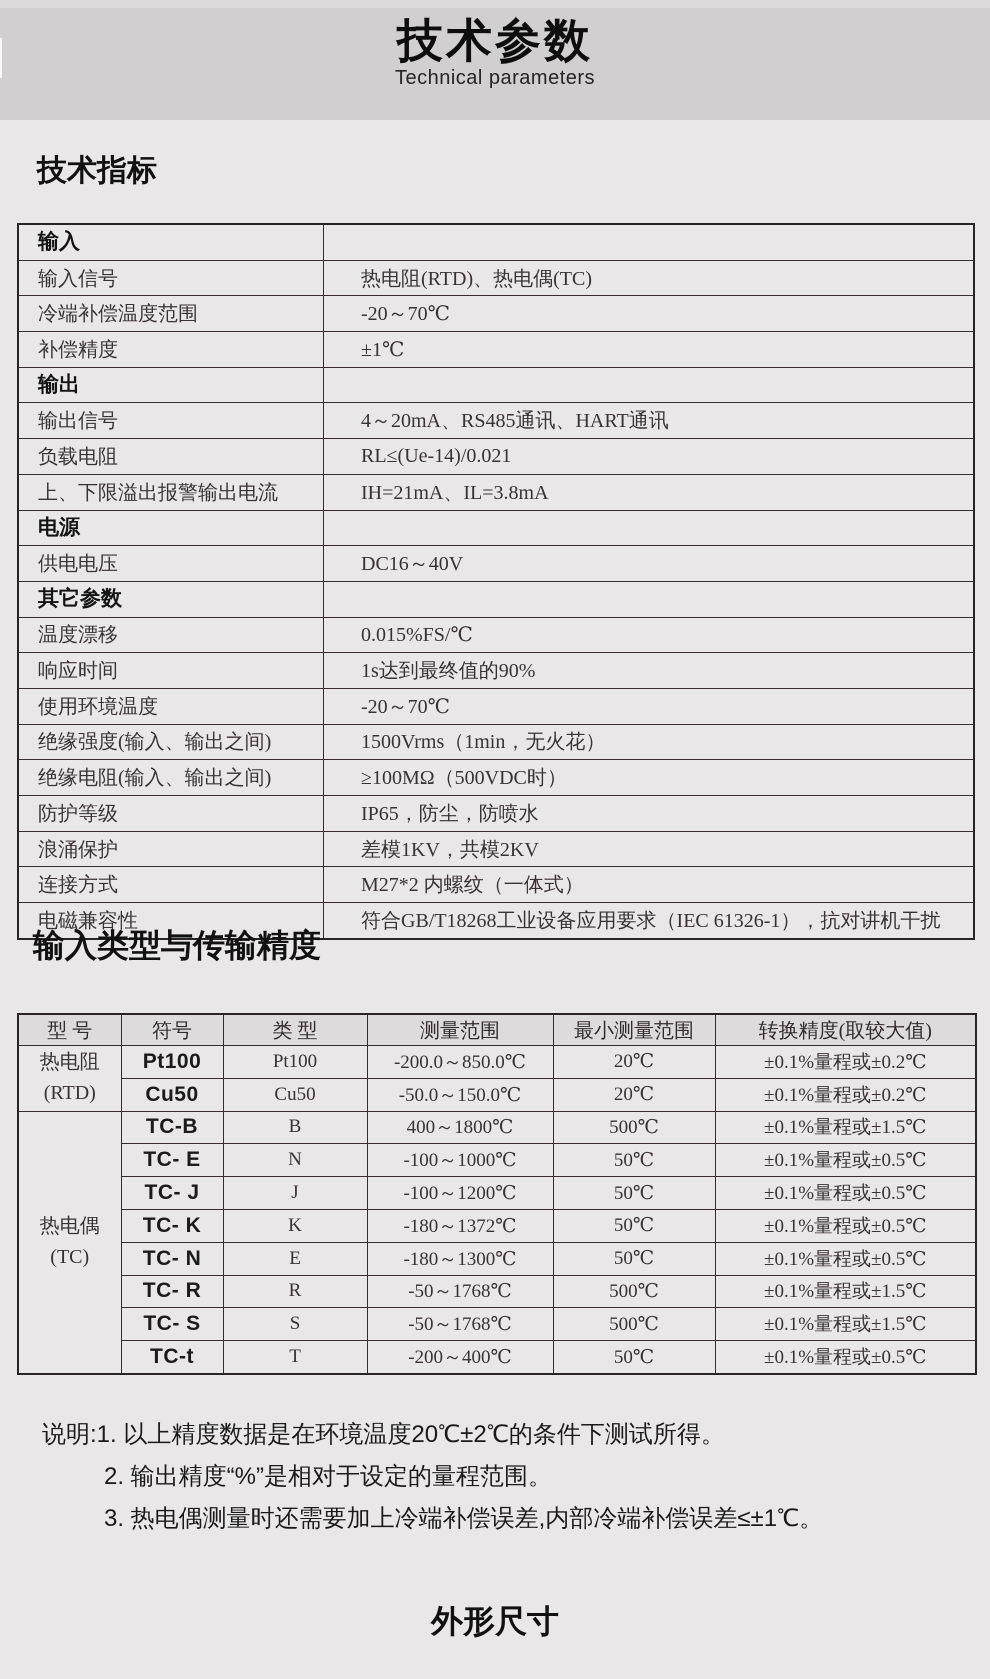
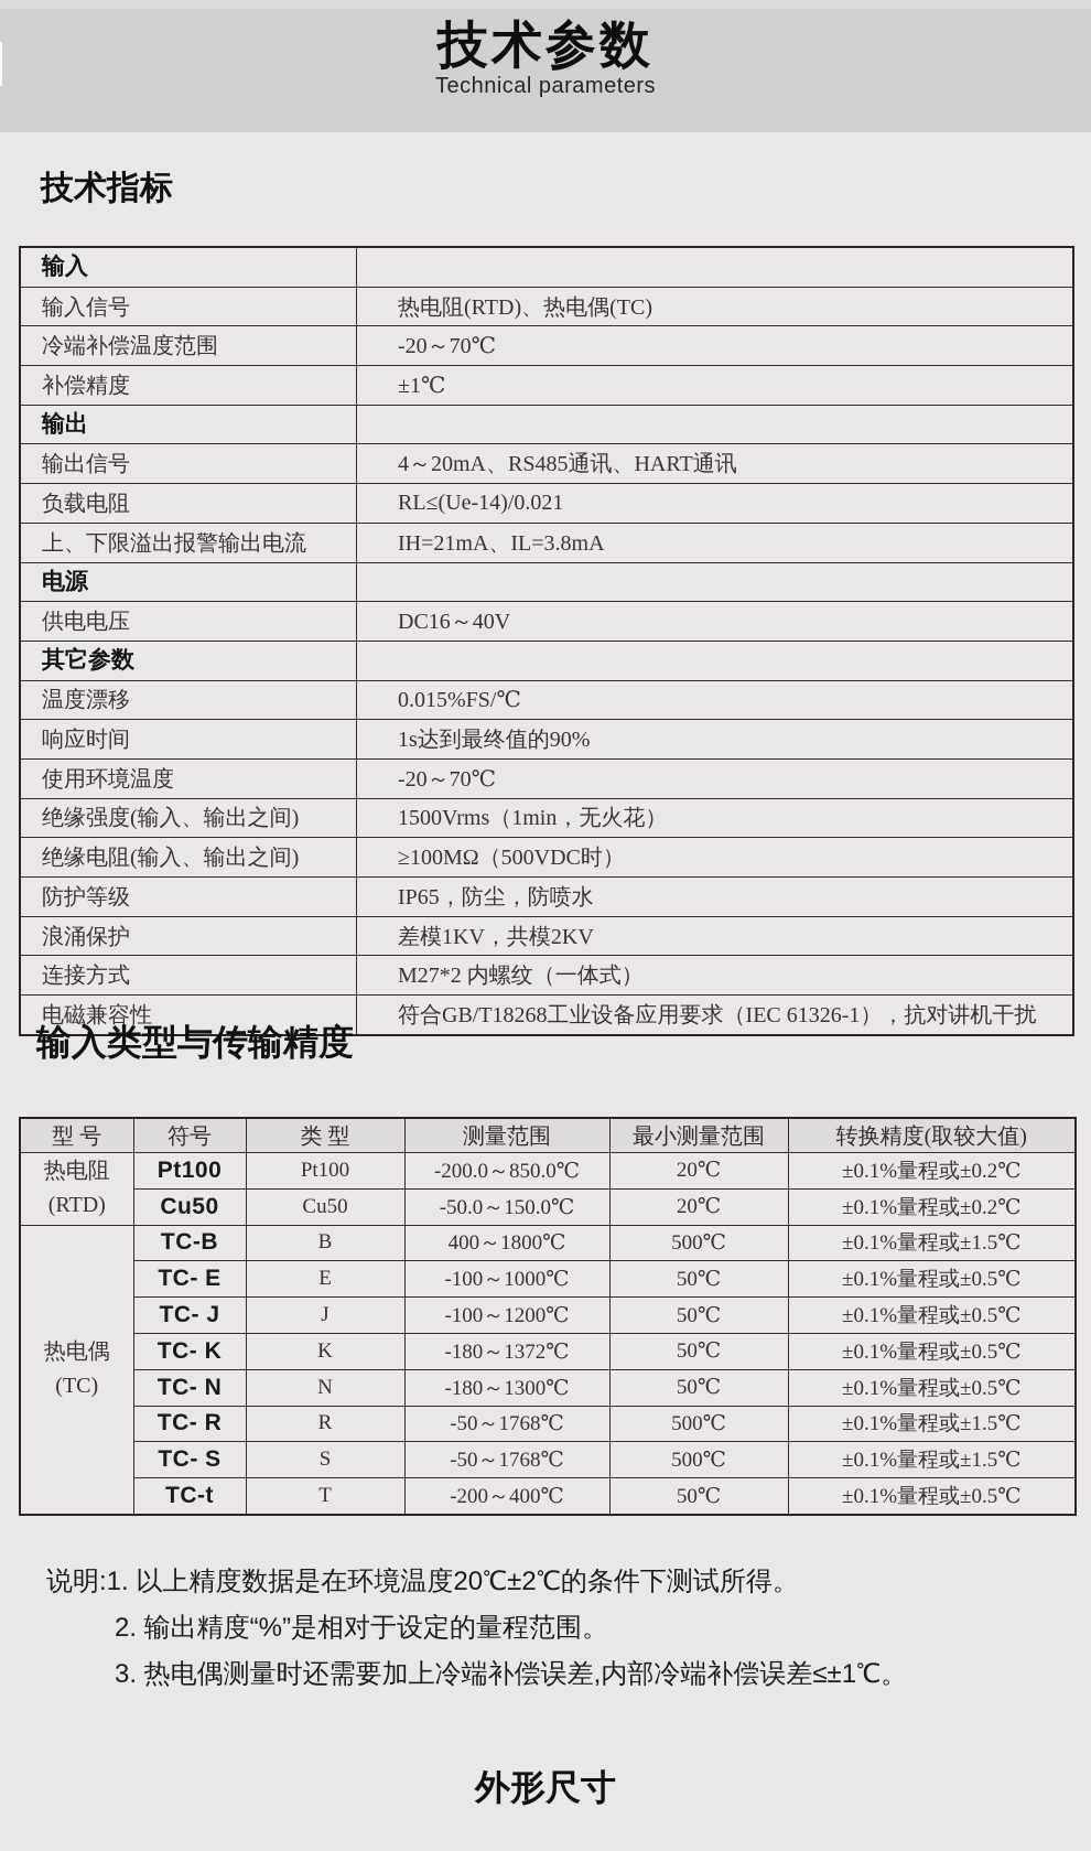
  技术参数
  Technical parameters
  技术指标
  输入
  输入信号	热电阻(RTD)、热电偶(TC)
  冷端补偿温度范围	-20～70℃
  补偿精度	±1℃
  输出
  输出信号	4～20mA、RS485通讯、HART通讯
  负载电阻	RL≤(Ue-14)/0.021
  上、下限溢出报警输出电流	IH=21mA、IL=3.8mA
  电源
  供电电压	DC16～40V
  其它参数
  温度漂移	0.015%FS/℃
  响应时间	1s达到最终值的90%
  使用环境温度	-20～70℃
  绝缘强度(输入、输出之间)	1500Vrms（1min，无火花）
  绝缘电阻(输入、输出之间)	≥100MΩ（500VDC时）
  防护等级	IP65，防尘，防喷水
  浪涌保护	差模1KV，共模2KV
  连接方式	M27*2 内螺纹（一体式）
  电磁兼容性	符合GB/T18268工业设备应用要求（IEC 61326-1），抗对讲机干扰
  输入类型与传输精度
  型 号	符号	类 型	测量范围	最小测量范围	转换精度(取较大值)
  热电阻 (RTD)	Pt100	Pt100	-200.0～850.0℃	20℃	±0.1%量程或±0.2℃
  Cu50	Cu50	-50.0～150.0℃	20℃	±0.1%量程或±0.2℃
  热电偶 (TC)	TC-B	B	400～1800℃	500℃	±0.1%量程或±1.5℃
- TC- E	N	-100～1000℃	50℃	±0.1%量程或±0.5℃
+ TC- E	E	-100～1000℃	50℃	±0.1%量程或±0.5℃
  TC- J	J	-100～1200℃	50℃	±0.1%量程或±0.5℃
  TC- K	K	-180～1372℃	50℃	±0.1%量程或±0.5℃
- TC- N	E	-180～1300℃	50℃	±0.1%量程或±0.5℃
+ TC- N	N	-180～1300℃	50℃	±0.1%量程或±0.5℃
  TC- R	R	-50～1768℃	500℃	±0.1%量程或±1.5℃
  TC- S	S	-50～1768℃	500℃	±0.1%量程或±1.5℃
  TC-t	T	-200～400℃	50℃	±0.1%量程或±0.5℃
  说明:1. 以上精度数据是在环境温度20℃±2℃的条件下测试所得。
  2. 输出精度“%”是相对于设定的量程范围。
  3. 热电偶测量时还需要加上冷端补偿误差,内部冷端补偿误差≤±1℃。
  外形尺寸
